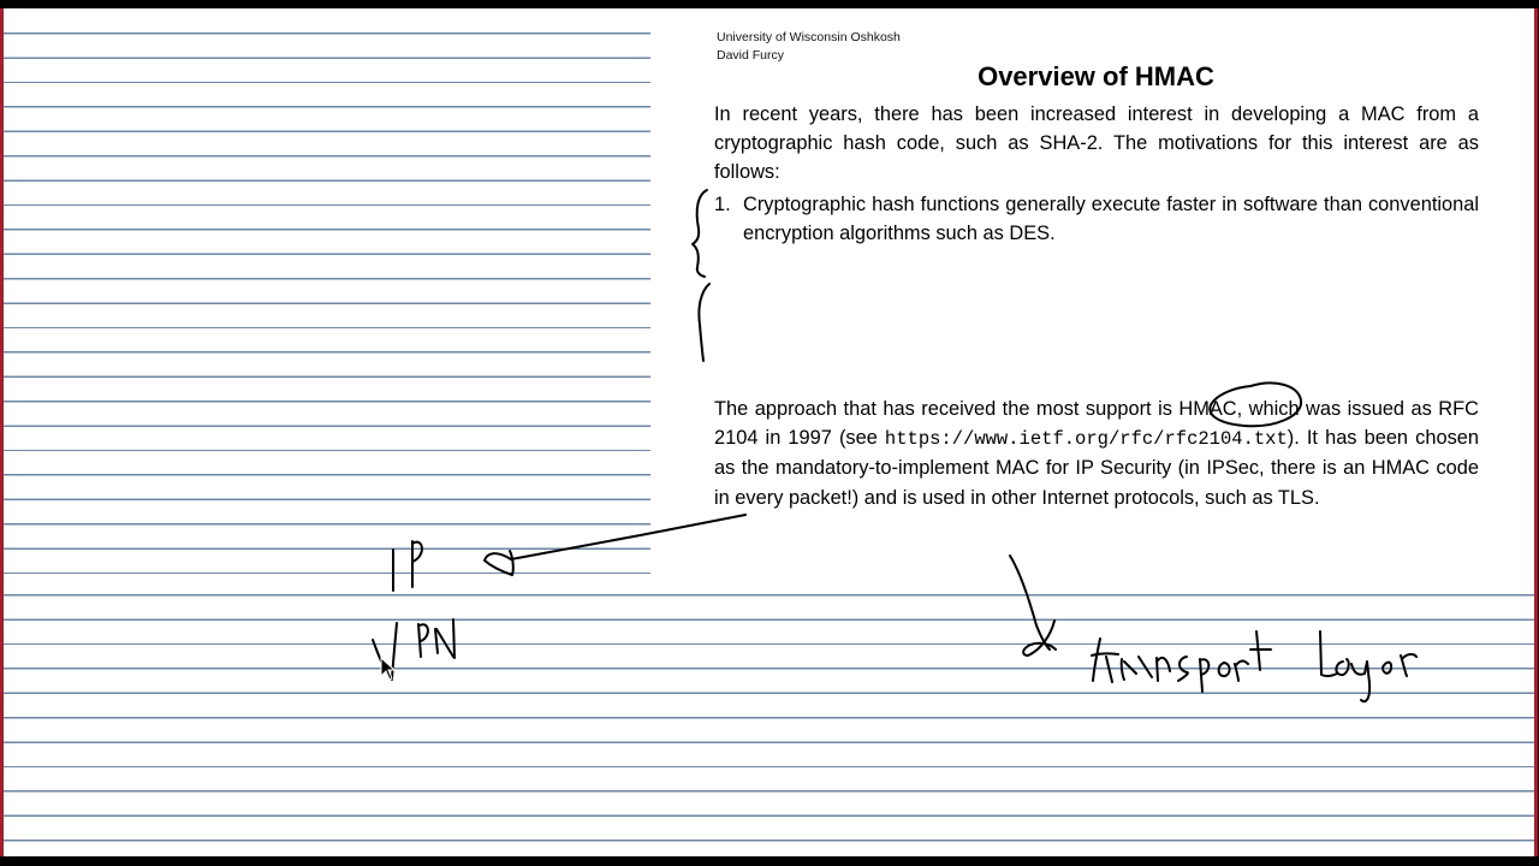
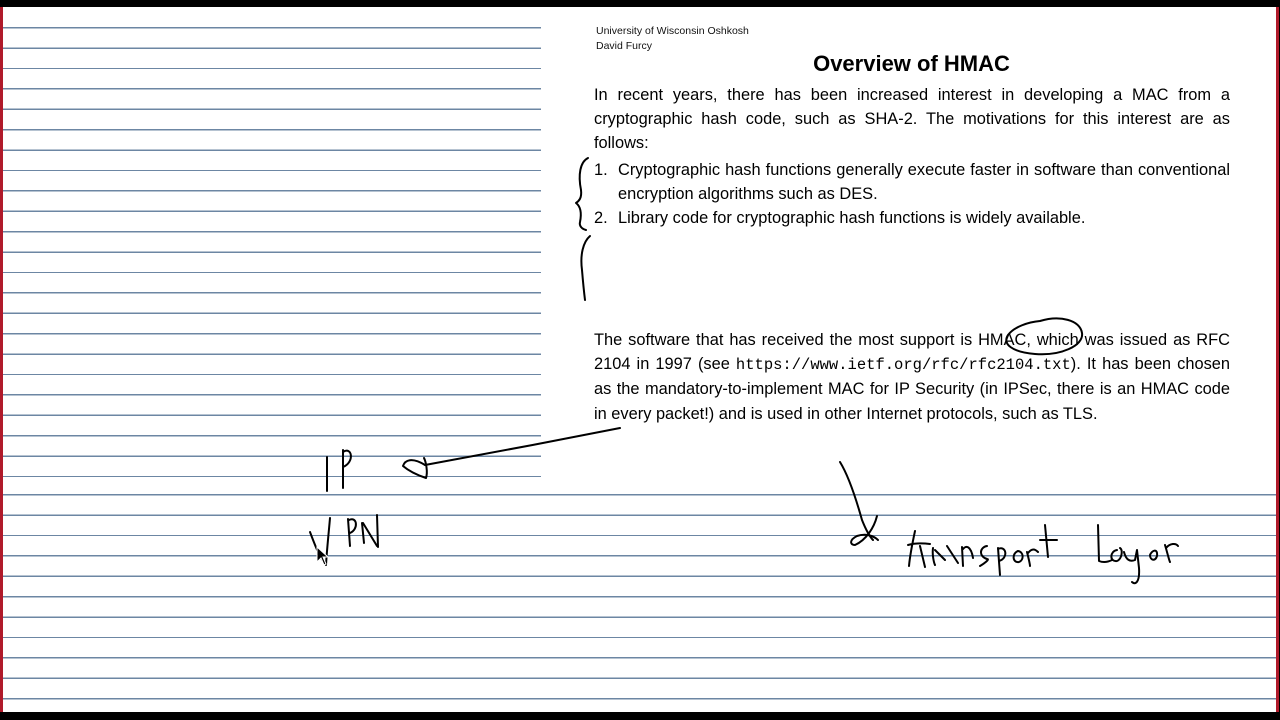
  University of Wisconsin Oshkosh
  David Furcy
  Overview of HMAC
  In recent years, there has been increased interest in developing a MAC from a cryptographic hash code, such as SHA-2. The motivations for this interest are as follows:
  1.
  Cryptographic hash functions generally execute faster in software than conventional encryption algorithms such as DES.
+ 2.
+ Library code for cryptographic hash functions is widely available.
- The approach that has received the most support is HMAC, which was issued as RFC 2104 in 1997 (see https://www.ietf.org/rfc/rfc2104.txt). It has been chosen as the mandatory-to-implement MAC for IP Security (in IPSec, there is an HMAC code in every packet!) and is used in other Internet protocols, such as TLS.
+ The software that has received the most support is HMAC, which was issued as RFC 2104 in 1997 (see https://www.ietf.org/rfc/rfc2104.txt). It has been chosen as the mandatory-to-implement MAC for IP Security (in IPSec, there is an HMAC code in every packet!) and is used in other Internet protocols, such as TLS.
